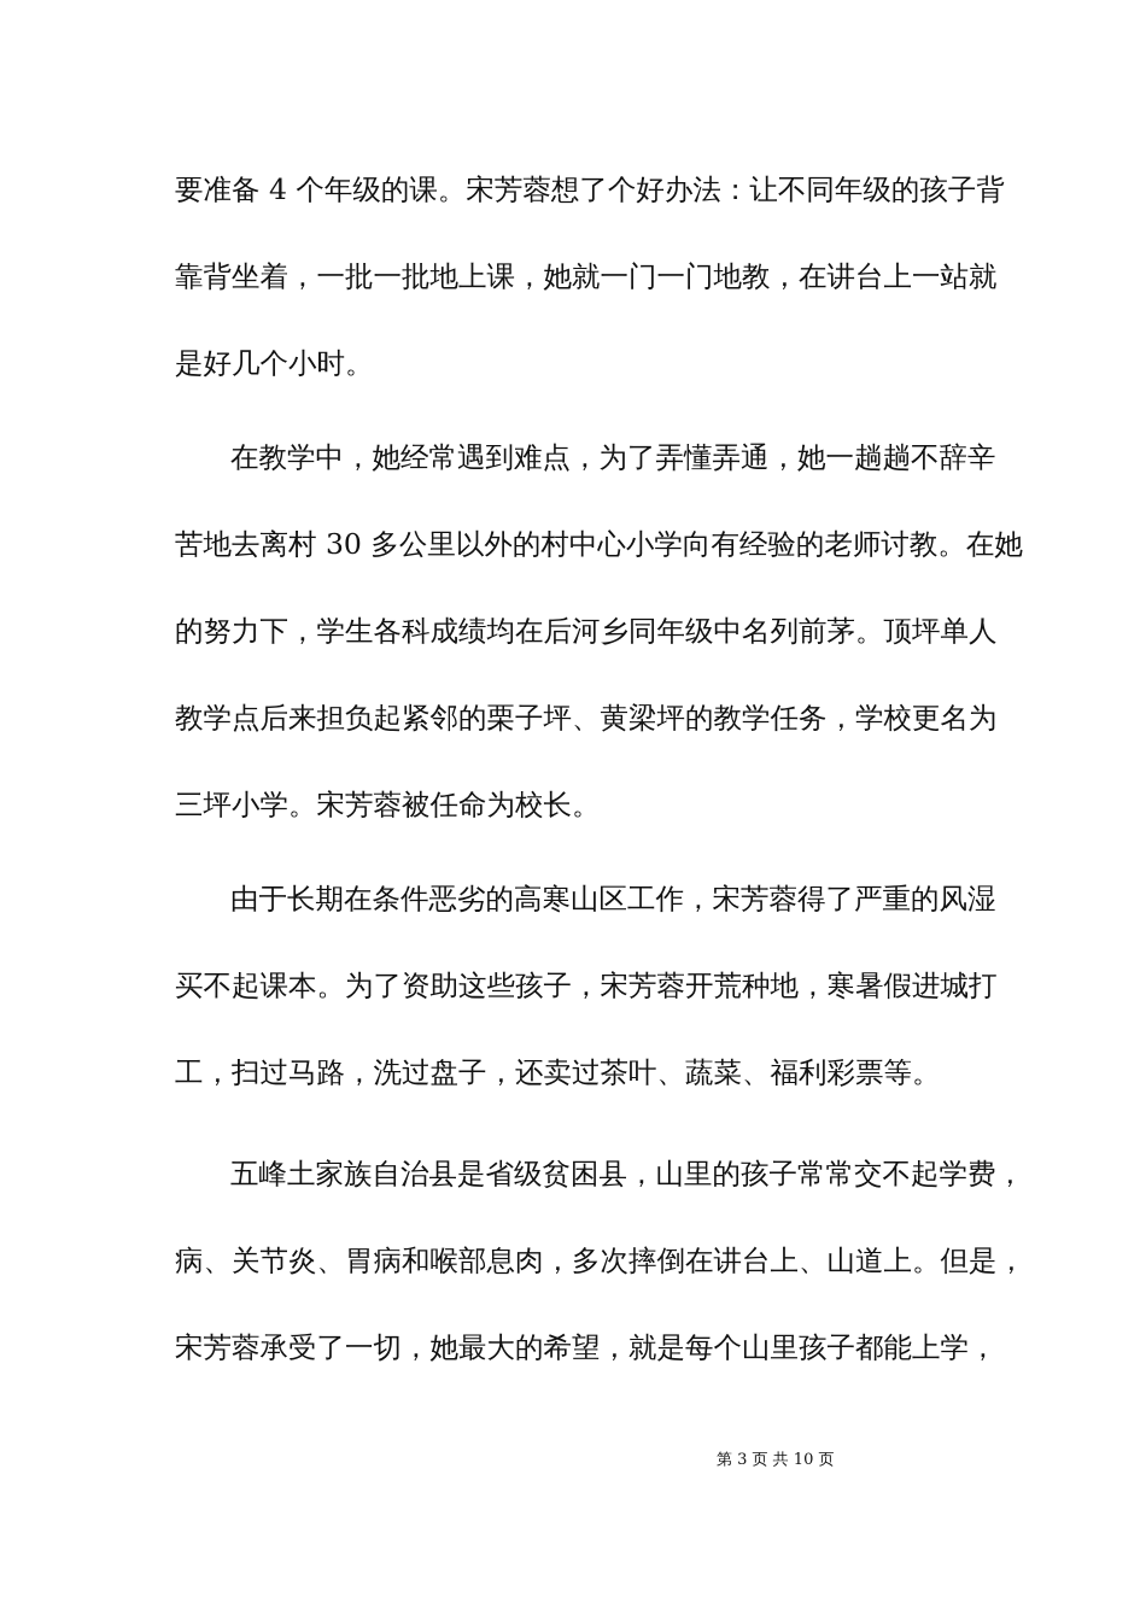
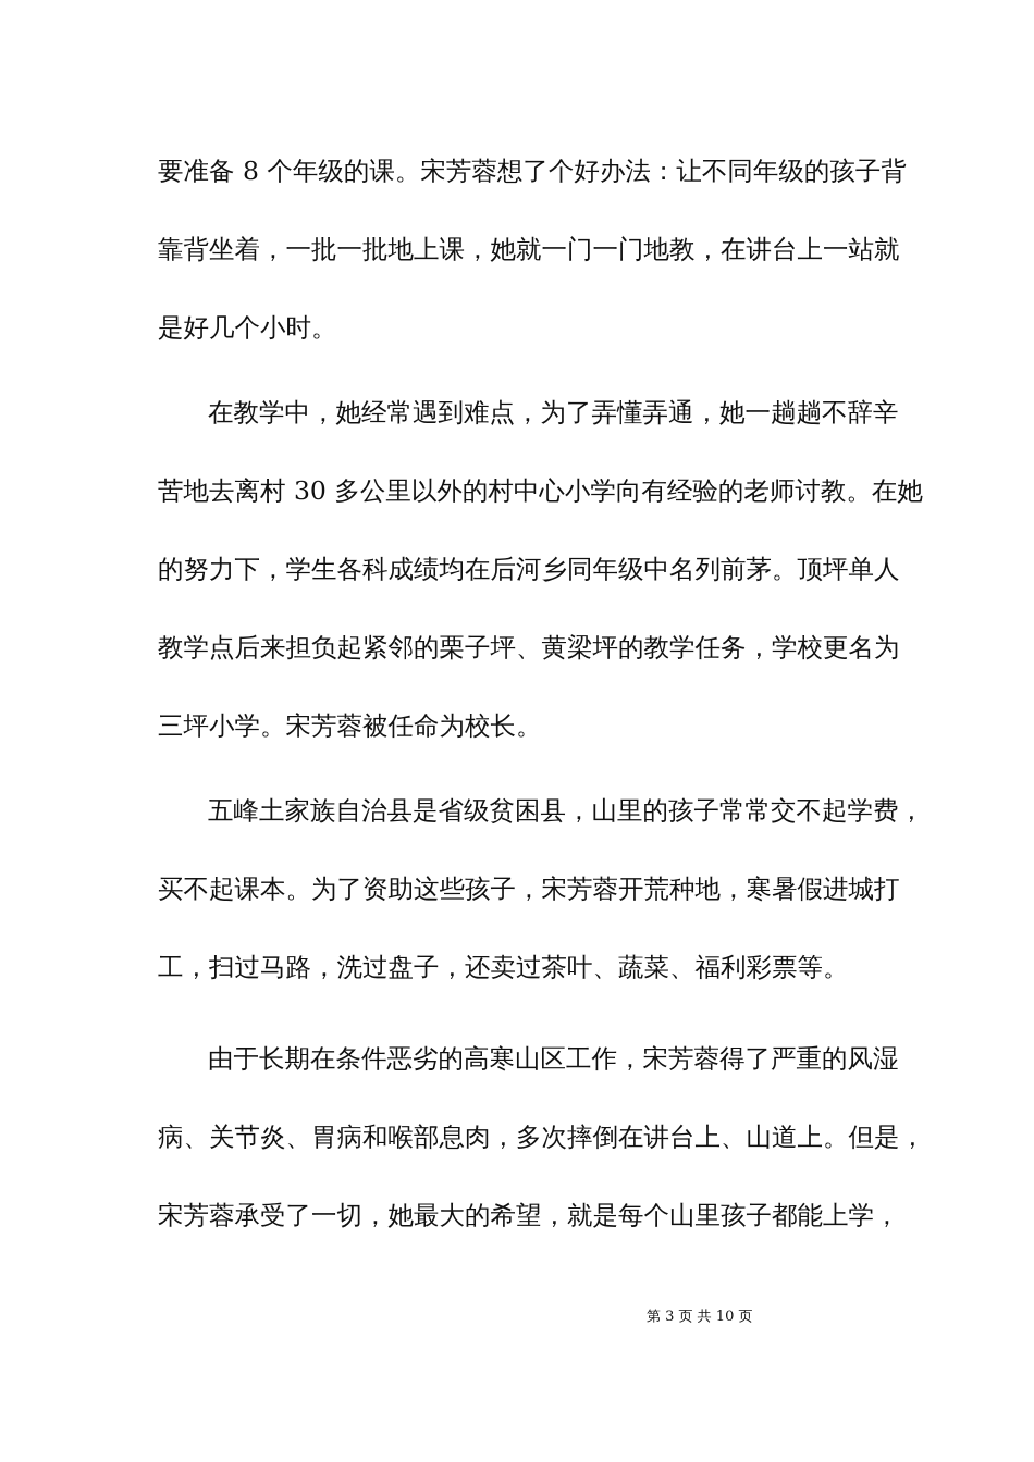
- 要准备 4 个年级的课。宋芳蓉想了个好办法：让不同年级的孩子背
+ 要准备 8 个年级的课。宋芳蓉想了个好办法：让不同年级的孩子背
  靠背坐着，一批一批地上课，她就一门一门地教，在讲台上一站就
  是好几个小时。
  在教学中，她经常遇到难点，为了弄懂弄通，她一趟趟不辞辛
  苦地去离村 30 多公里以外的村中心小学向有经验的老师讨教。在她
  的努力下，学生各科成绩均在后河乡同年级中名列前茅。顶坪单人
  教学点后来担负起紧邻的栗子坪、黄梁坪的教学任务，学校更名为
  三坪小学。宋芳蓉被任命为校长。
- 由于长期在条件恶劣的高寒山区工作，宋芳蓉得了严重的风湿
+ 五峰土家族自治县是省级贫困县，山里的孩子常常交不起学费，
  买不起课本。为了资助这些孩子，宋芳蓉开荒种地，寒暑假进城打
  工，扫过马路，洗过盘子，还卖过茶叶、蔬菜、福利彩票等。
- 五峰土家族自治县是省级贫困县，山里的孩子常常交不起学费，
+ 由于长期在条件恶劣的高寒山区工作，宋芳蓉得了严重的风湿
  病、关节炎、胃病和喉部息肉，多次摔倒在讲台上、山道上。但是，
  宋芳蓉承受了一切，她最大的希望，就是每个山里孩子都能上学，
  第 3 页 共 10 页
